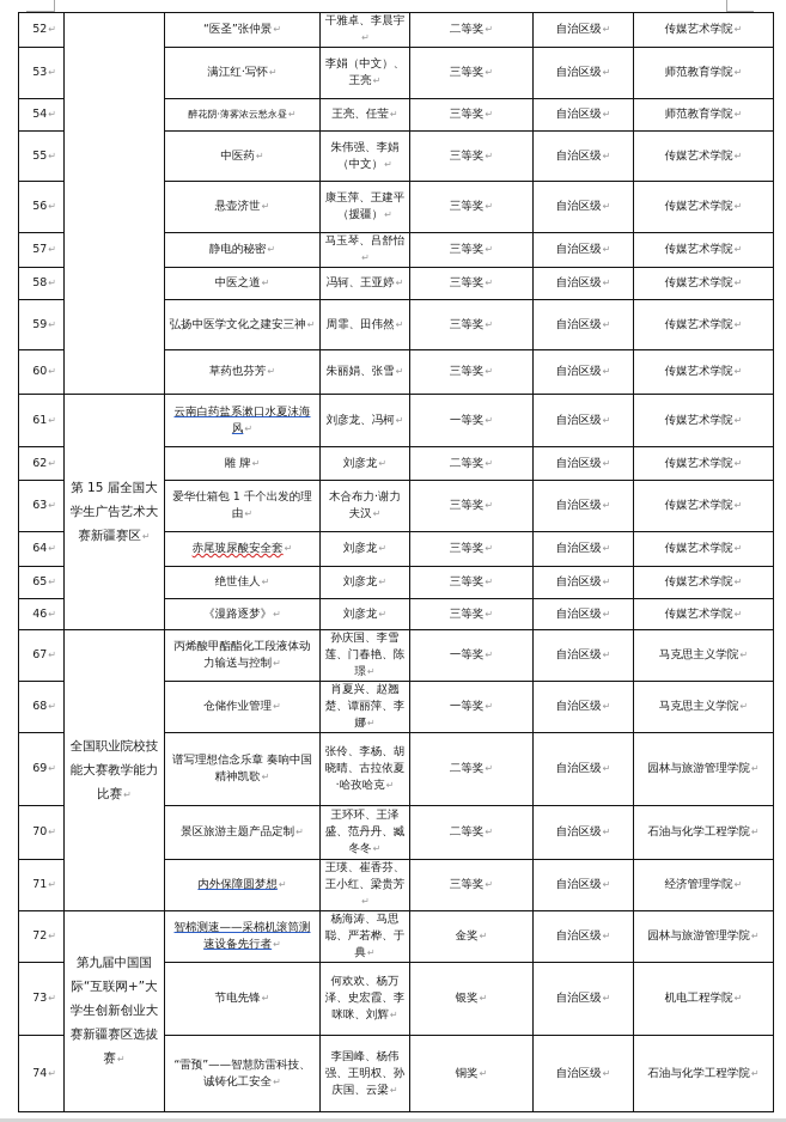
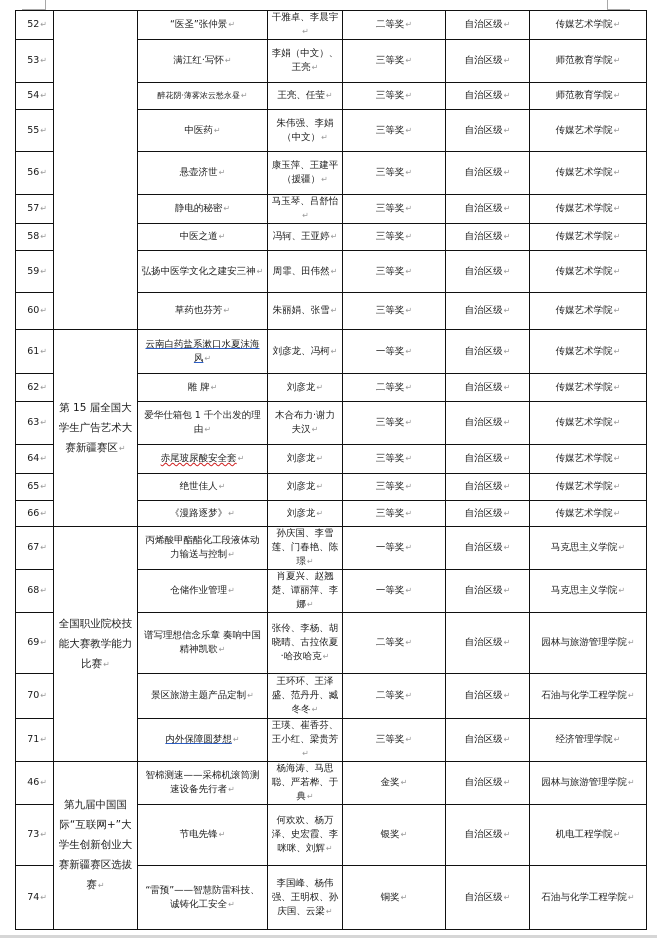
  52↵		“医圣”张仲景↵	干雅卓、李晨宇↵	二等奖↵	自治区级↵	传媒艺术学院↵
  53↵	满江红·写怀↵	李娟（中文）、王亮↵	三等奖↵	自治区级↵	师范教育学院↵
  54↵	醉花阴·薄雾浓云愁永昼↵	王亮、任莹↵	三等奖↵	自治区级↵	师范教育学院↵
  55↵	中医药↵	朱伟强、李娟（中文）↵	三等奖↵	自治区级↵	传媒艺术学院↵
  56↵	悬壶济世↵	康玉萍、王建平（援疆）↵	三等奖↵	自治区级↵	传媒艺术学院↵
  57↵	静电的秘密↵	马玉琴、吕舒怡↵	三等奖↵	自治区级↵	传媒艺术学院↵
  58↵	中医之道↵	冯轲、王亚婷↵	三等奖↵	自治区级↵	传媒艺术学院↵
  59↵	弘扬中医学文化之建安三神↵	周霏、田伟然↵	三等奖↵	自治区级↵	传媒艺术学院↵
  60↵	草药也芬芳↵	朱丽娟、张雪↵	三等奖↵	自治区级↵	传媒艺术学院↵
  61↵	第 15 届全国大学生广告艺术大赛新疆赛区↵	云南白药盐系漱口水夏沫海风↵	刘彦龙、冯柯↵	一等奖↵	自治区级↵	传媒艺术学院↵
  62↵	雕 牌↵	刘彦龙↵	二等奖↵	自治区级↵	传媒艺术学院↵
  63↵	爱华仕箱包 1 千个出发的理由↵	木合布力·谢力夫汉↵	三等奖↵	自治区级↵	传媒艺术学院↵
  64↵	赤尾玻尿酸安全套↵	刘彦龙↵	三等奖↵	自治区级↵	传媒艺术学院↵
  65↵	绝世佳人↵	刘彦龙↵	三等奖↵	自治区级↵	传媒艺术学院↵
- 46↵	《漫路逐梦》↵	刘彦龙↵	三等奖↵	自治区级↵	传媒艺术学院↵
+ 66↵	《漫路逐梦》↵	刘彦龙↵	三等奖↵	自治区级↵	传媒艺术学院↵
  67↵	全国职业院校技能大赛教学能力比赛↵	丙烯酸甲酯酯化工段液体动力输送与控制↵	孙庆国、李雪莲、门春艳、陈璟↵	一等奖↵	自治区级↵	马克思主义学院↵
  68↵	仓储作业管理↵	肖夏兴、赵翘楚、谭丽萍、李娜↵	一等奖↵	自治区级↵	马克思主义学院↵
  69↵	谱写理想信念乐章 奏响中国精神凯歌↵	张伶、李杨、胡晓晴、古拉依夏·哈孜哈克↵	二等奖↵	自治区级↵	园林与旅游管理学院↵
  70↵	景区旅游主题产品定制↵	王环环、王泽盛、范丹丹、臧冬冬↵	二等奖↵	自治区级↵	石油与化学工程学院↵
  71↵	内外保障圆梦想↵	王瑛、崔香芬、王小红、梁贵芳↵	三等奖↵	自治区级↵	经济管理学院↵
- 72↵	第九届中国国际“互联网+”大学生创新创业大赛新疆赛区选拔赛↵	智棉测速——采棉机滚筒测速设备先行者↵	杨海涛、马思聪、严若桦、于典↵	金奖↵	自治区级↵	园林与旅游管理学院↵
+ 46↵	第九届中国国际“互联网+”大学生创新创业大赛新疆赛区选拔赛↵	智棉测速——采棉机滚筒测速设备先行者↵	杨海涛、马思聪、严若桦、于典↵	金奖↵	自治区级↵	园林与旅游管理学院↵
  73↵	节电先锋↵	何欢欢、杨万泽、史宏霞、李咪咪、刘辉↵	银奖↵	自治区级↵	机电工程学院↵
  74↵	“雷预”——智慧防雷科技、诚铸化工安全↵	李国峰、杨伟强、王明权、孙庆国、云梁↵	铜奖↵	自治区级↵	石油与化学工程学院↵
